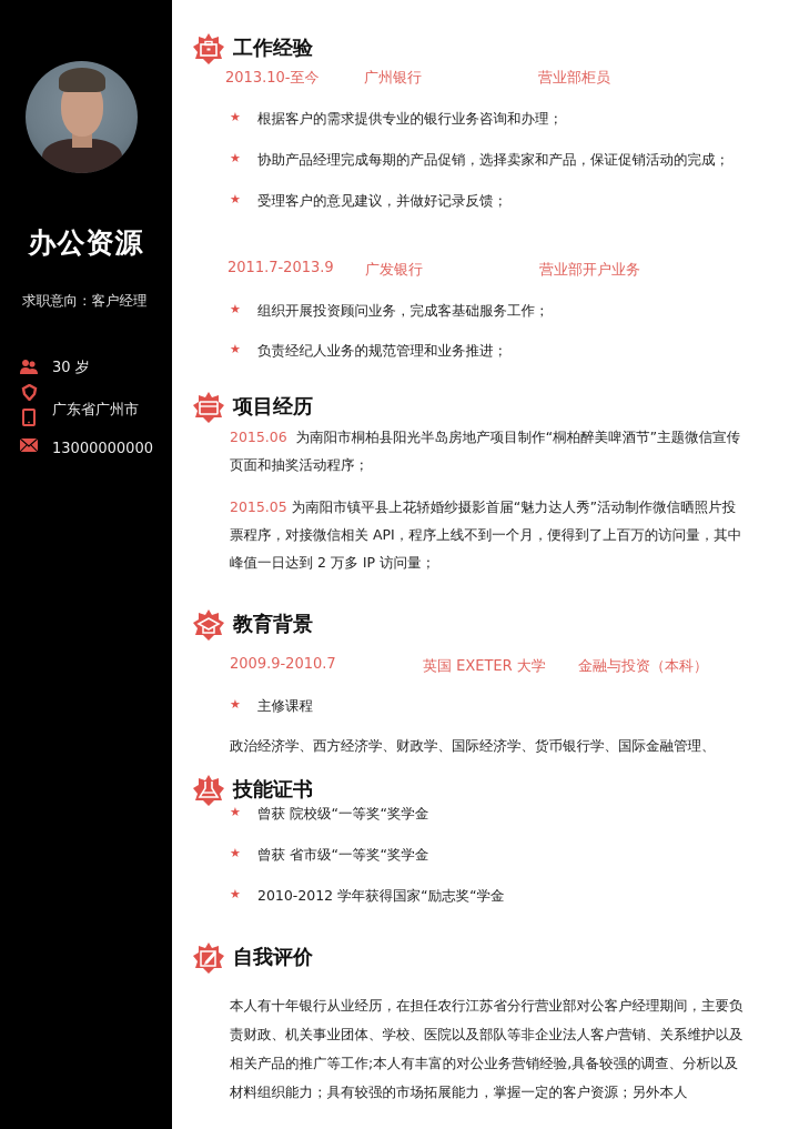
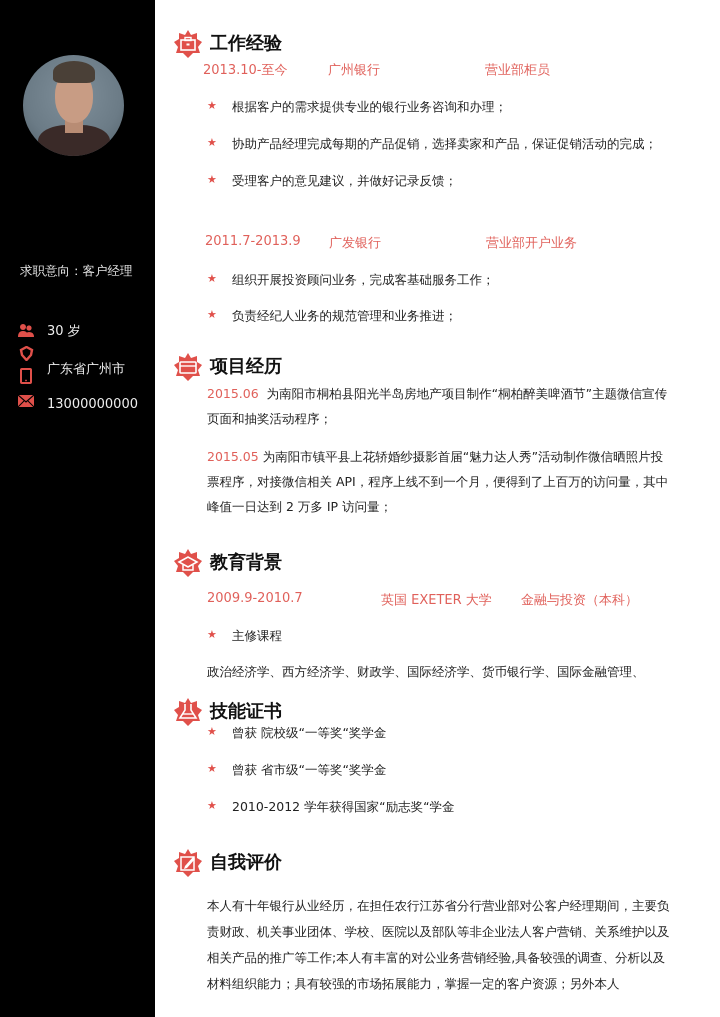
- 办公资源
  求职意向：客户经理
  30 岁
  广东省广州市
  13000000000
  工作经验
  2013.10-至今
  广州银行
  营业部柜员
  ★
  根据客户的需求提供专业的银行业务咨询和办理；
  ★
  协助产品经理完成每期的产品促销，选择卖家和产品，保证促销活动的完成；
  ★
  受理客户的意见建议，并做好记录反馈；
  2011.7-2013.9
  广发银行
  营业部开户业务
  ★
  组织开展投资顾问业务，完成客基础服务工作；
  ★
  负责经纪人业务的规范管理和业务推进；
  项目经历
  2015.06 为南阳市桐柏县阳光半岛房地产项目制作“桐柏醉美啤酒节”主题微信宣传页面和抽奖活动程序；
  2015.05 为南阳市镇平县上花轿婚纱摄影首届“魅力达人秀”活动制作微信晒照片投票程序，对接微信相关 API，程序上线不到一个月，便得到了上百万的访问量，其中峰值一日达到 2 万多 IP 访问量；
  教育背景
  2009.9-2010.7
  英国 EXETER 大学
  金融与投资（本科）
  ★
  主修课程
  政治经济学、西方经济学、财政学、国际经济学、货币银行学、国际金融管理、
  技能证书
  ★
  曾获 院校级“一等奖“奖学金
  ★
  曾获 省市级“一等奖“奖学金
  ★
  2010-2012 学年获得国家“励志奖“学金
  自我评价
  本人有十年银行从业经历，在担任农行江苏省分行营业部对公客户经理期间，主要负责财政、机关事业团体、学校、医院以及部队等非企业法人客户营销、关系维护以及相关产品的推广等工作;本人有丰富的对公业务营销经验,具备较强的调查、分析以及材料组织能力；具有较强的市场拓展能力，掌握一定的客户资源；另外本人
